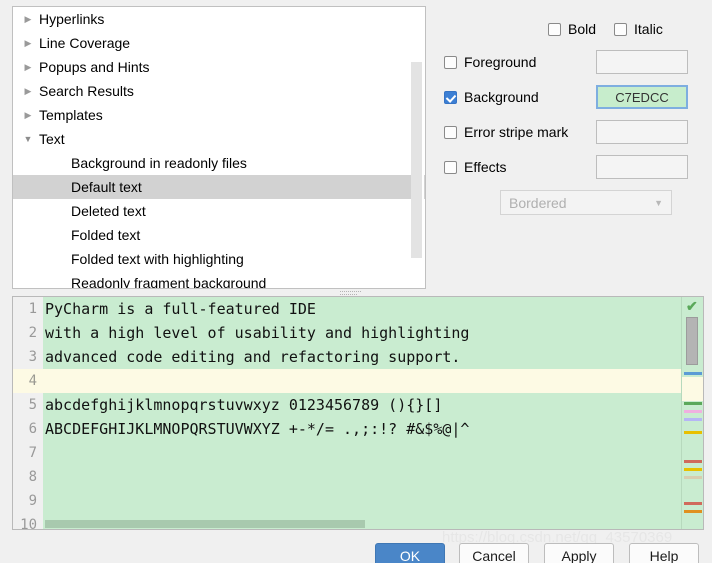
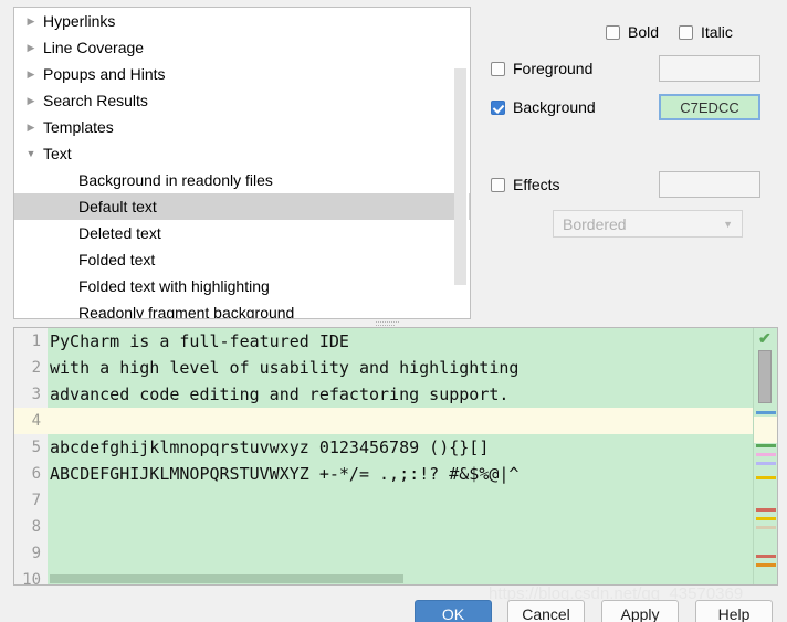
  ▶
  Hyperlinks
  ▶
  Line Coverage
  ▶
  Popups and Hints
  ▶
  Search Results
  ▶
  Templates
  ▼
  Text
  Background in readonly files
  Default text
  Deleted text
  Folded text
  Folded text with highlighting
  Readonly fragment background
  Bold
  Italic
  Foreground
  Background
  C7EDCC
- Error stripe mark
  Effects
  Bordered
  ▼
  1
  PyCharm is a full-featured IDE
  2
  with a high level of usability and highlighting
  3
  advanced code editing and refactoring support.
  4
  5
  abcdefghijklmnopqrstuvwxyz 0123456789 (){}[]
  6
  ABCDEFGHIJKLMNOPQRSTUVWXYZ +-*/= .,;:!? #&$%@|^
  7
  8
  9
  10
  ✔
  https://blog.csdn.net/qq_43570369
  OK
  Cancel
  Apply
  Help
